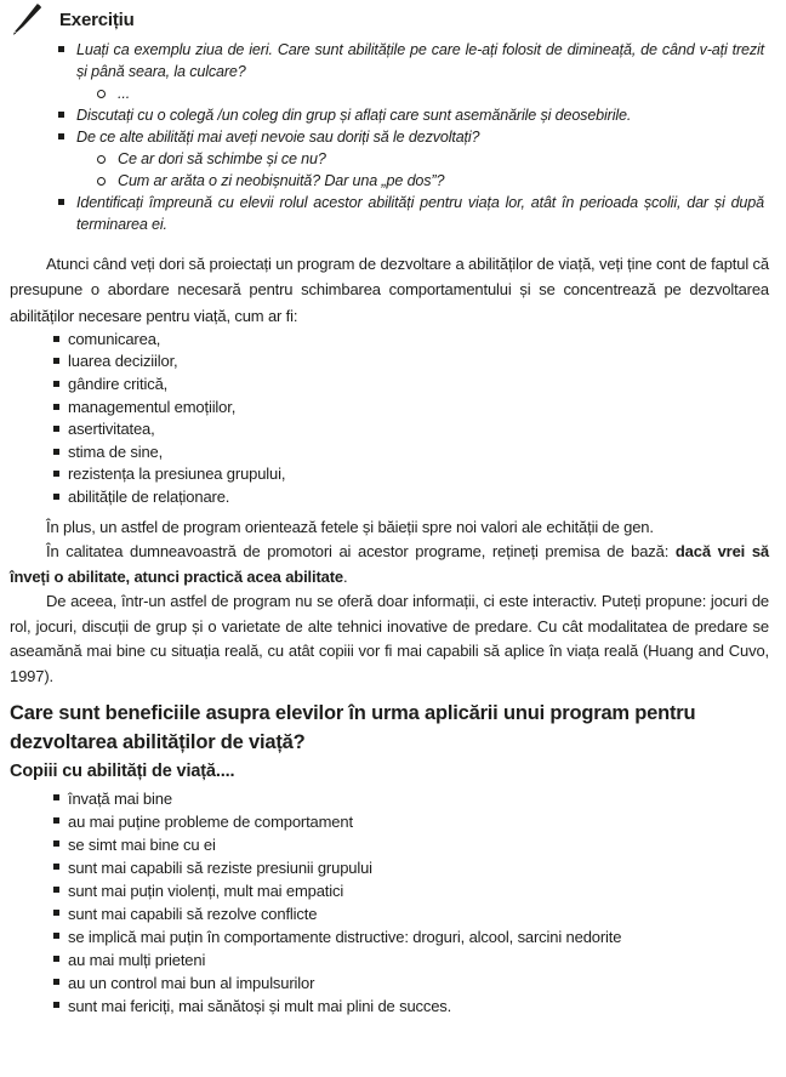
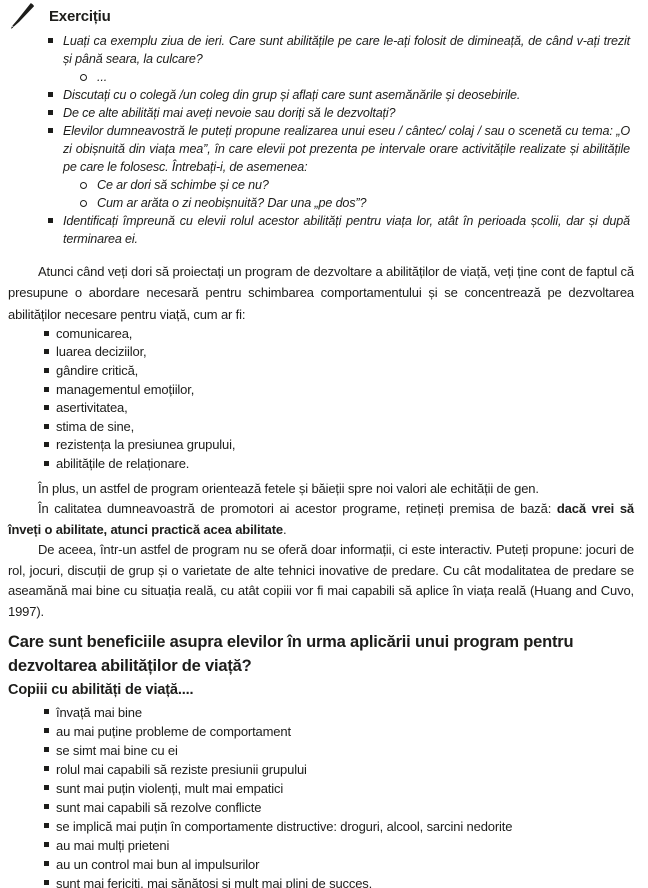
  Exercițiu
  Luați ca exemplu ziua de ieri. Care sunt abilitățile pe care le-ați folosit de dimineață, de când v-ați trezit și până seara, la culcare?
  ...
  Discutați cu o colegă /un coleg din grup și aflați care sunt asemănările și deosebirile.
  De ce alte abilități mai aveți nevoie sau doriți să le dezvoltați?
+ Elevilor dumneavostră le puteți propune realizarea unui eseu / cântec/ colaj / sau o scenetă cu tema: „O zi obișnuită din viața mea”, în care elevii pot prezenta pe intervale orare activitățile realizate și abilitățile pe care le folosesc. Întrebați-i, de asemenea:
  Ce ar dori să schimbe și ce nu?
  Cum ar arăta o zi neobișnuită? Dar una „pe dos”?
  Identificați împreună cu elevii rolul acestor abilități pentru viața lor, atât în perioada școlii, dar și după terminarea ei.
  Atunci când veți dori să proiectați un program de dezvoltare a abilităților de viață, veți ține cont de faptul că presupune o abordare necesară pentru schimbarea comportamentului și se concentrează pe dezvoltarea abilităților necesare pentru viață, cum ar fi:
  comunicarea,
  luarea deciziilor,
  gândire critică,
  managementul emoțiilor,
  asertivitatea,
  stima de sine,
  rezistența la presiunea grupului,
  abilitățile de relaționare.
  În plus, un astfel de program orientează fetele și băieții spre noi valori ale echității de gen.
  În calitatea dumneavoastră de promotori ai acestor programe, rețineți premisa de bază: dacă vrei să înveți o abilitate, atunci practică acea abilitate.
  De aceea, într-un astfel de program nu se oferă doar informații, ci este interactiv. Puteți propune: jocuri de rol, jocuri, discuții de grup și o varietate de alte tehnici inovative de predare. Cu cât modalitatea de predare se aseamănă mai bine cu situația reală, cu atât copiii vor fi mai capabili să aplice în viața reală (Huang and Cuvo, 1997).
  Care sunt beneficiile asupra elevilor în urma aplicării unui program pentru dezvoltarea abilităților de viață?
  Copiii cu abilități de viață....
  învață mai bine
  au mai puține probleme de comportament
  se simt mai bine cu ei
- sunt mai capabili să reziste presiunii grupului
+ rolul mai capabili să reziste presiunii grupului
  sunt mai puțin violenți, mult mai empatici
  sunt mai capabili să rezolve conflicte
  se implică mai puțin în comportamente distructive: droguri, alcool, sarcini nedorite
  au mai mulți prieteni
  au un control mai bun al impulsurilor
  sunt mai fericiți, mai sănătoși și mult mai plini de succes.
